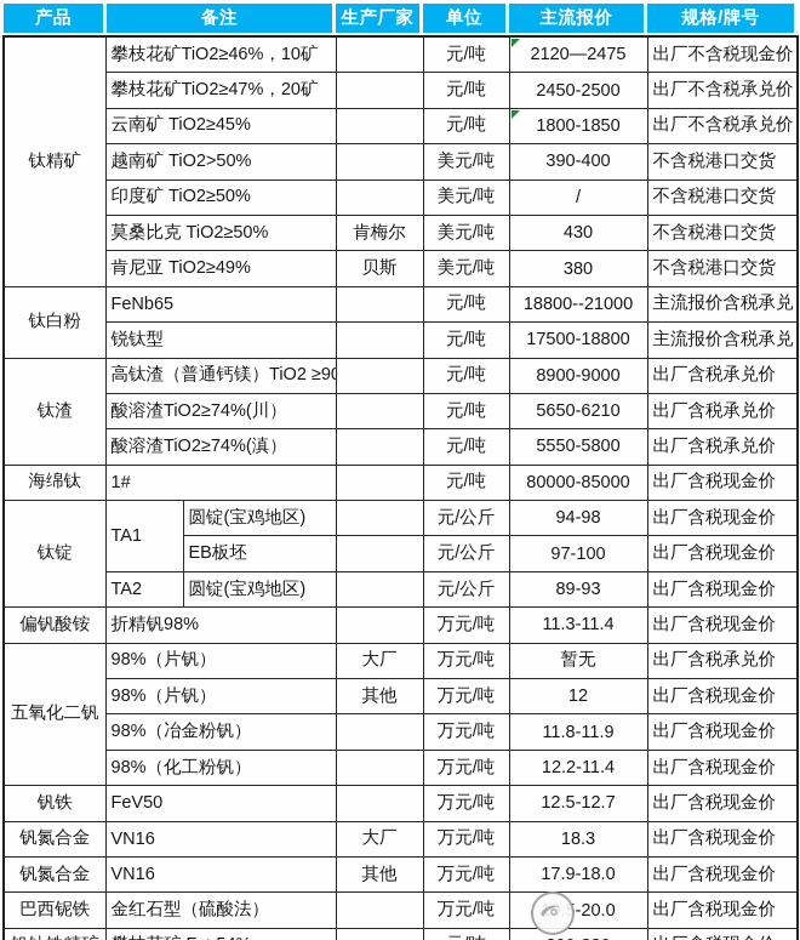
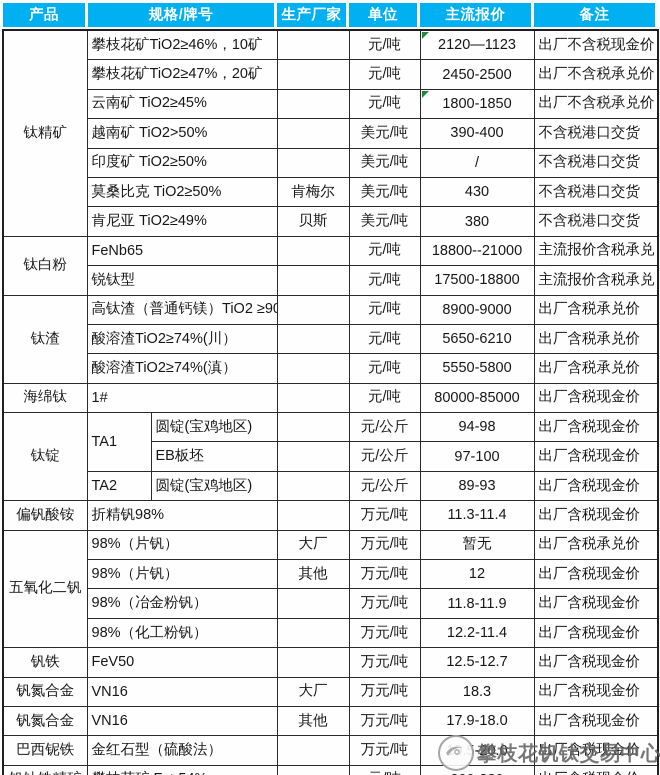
  产品
- 备注
+ 规格/牌号
  生产厂家
  单位
  主流报价
- 规格/牌号
+ 备注
- 钛精矿	攀枝花矿TiO2≥46%，10矿		元/吨	2120—2475	出厂不含税现金价
+ 钛精矿	攀枝花矿TiO2≥46%，10矿		元/吨	2120—1123	出厂不含税现金价
  攀枝花矿TiO2≥47%，20矿		元/吨	2450-2500	出厂不含税承兑价
  云南矿 TiO2≥45%		元/吨	1800-1850	出厂不含税承兑价
  越南矿 TiO2>50%		美元/吨	390-400	不含税港口交货
  印度矿 TiO2≥50%		美元/吨	/	不含税港口交货
  莫桑比克 TiO2≥50%	肯梅尔	美元/吨	430	不含税港口交货
  肯尼亚 TiO2≥49%	贝斯	美元/吨	380	不含税港口交货
  钛白粉	FeNb65		元/吨	18800--21000	主流报价含税承兑
  锐钛型		元/吨	17500-18800	主流报价含税承兑
  钛渣	高钛渣（普通钙镁）TiO2 ≥90		元/吨	8900-9000	出厂含税承兑价
  酸溶渣TiO2≥74%(川）		元/吨	5650-6210	出厂含税承兑价
  酸溶渣TiO2≥74%(滇）		元/吨	5550-5800	出厂含税承兑价
  海绵钛	1#		元/吨	80000-85000	出厂含税现金价
  钛锭	TA1	圆锭(宝鸡地区)		元/公斤	94-98	出厂含税现金价
  EB板坯		元/公斤	97-100	出厂含税现金价
  TA2	圆锭(宝鸡地区)		元/公斤	89-93	出厂含税现金价
  偏钒酸铵	折精钒98%		万元/吨	11.3-11.4	出厂含税现金价
  五氧化二钒	98%（片钒）	大厂	万元/吨	暂无	出厂含税承兑价
  98%（片钒）	其他	万元/吨	12	出厂含税现金价
  98%（冶金粉钒）		万元/吨	11.8-11.9	出厂含税现金价
  98%（化工粉钒）		万元/吨	12.2-11.4	出厂含税现金价
  钒铁	FeV50		万元/吨	12.5-12.7	出厂含税现金价
  钒氮合金	VN16	大厂	万元/吨	18.3	出厂含税现金价
  钒氮合金	VN16	其他	万元/吨	17.9-18.0	出厂含税现金价
  巴西铌铁	金红石型（硫酸法）		万元/吨	-20.0	出厂含税现金价
+ 攀枝花钒钛交易中心
